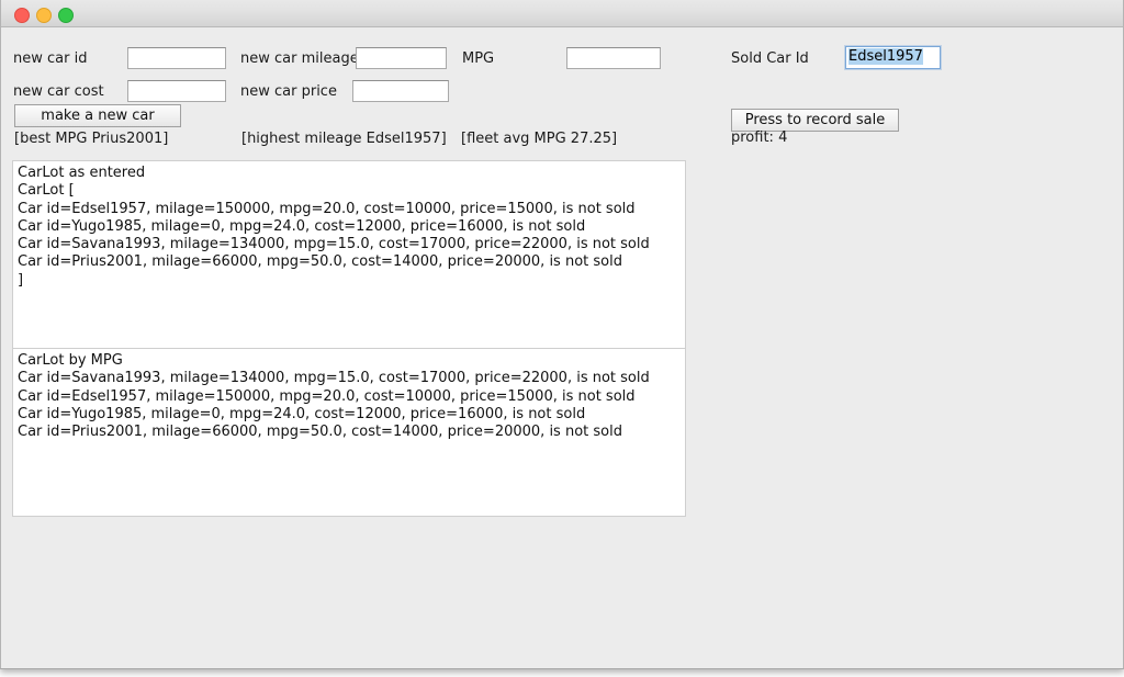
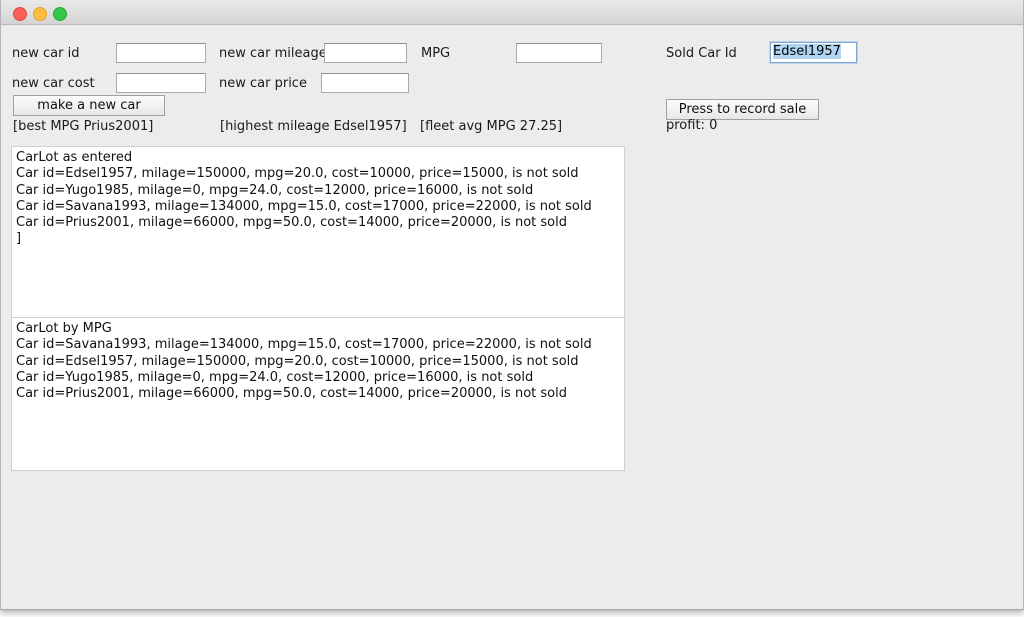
  new car id
  new car mileage
  MPG
  new car cost
  new car price
  make a new car
  [best MPG Prius2001]
  [highest mileage Edsel1957]
  [fleet avg MPG 27.25]
  Sold Car Id
  Edsel1957
  Press to record sale
- profit: 4
+ profit: 0
  CarLot as entered
- CarLot [
  Car id=Edsel1957, milage=150000, mpg=20.0, cost=10000, price=15000, is not sold
  Car id=Yugo1985, milage=0, mpg=24.0, cost=12000, price=16000, is not sold
  Car id=Savana1993, milage=134000, mpg=15.0, cost=17000, price=22000, is not sold
  Car id=Prius2001, milage=66000, mpg=50.0, cost=14000, price=20000, is not sold
  ]
  CarLot by MPG
  Car id=Savana1993, milage=134000, mpg=15.0, cost=17000, price=22000, is not sold
  Car id=Edsel1957, milage=150000, mpg=20.0, cost=10000, price=15000, is not sold
  Car id=Yugo1985, milage=0, mpg=24.0, cost=12000, price=16000, is not sold
  Car id=Prius2001, milage=66000, mpg=50.0, cost=14000, price=20000, is not sold
